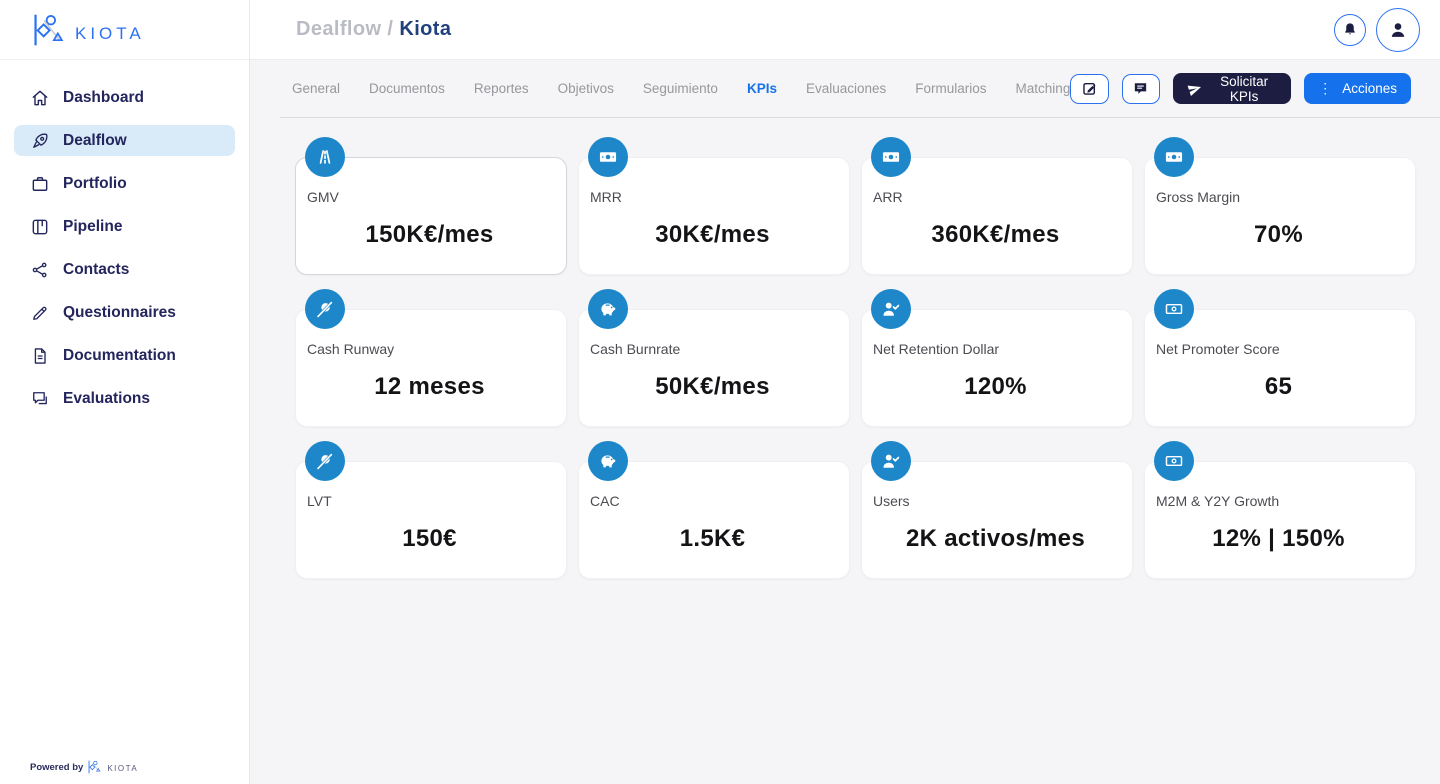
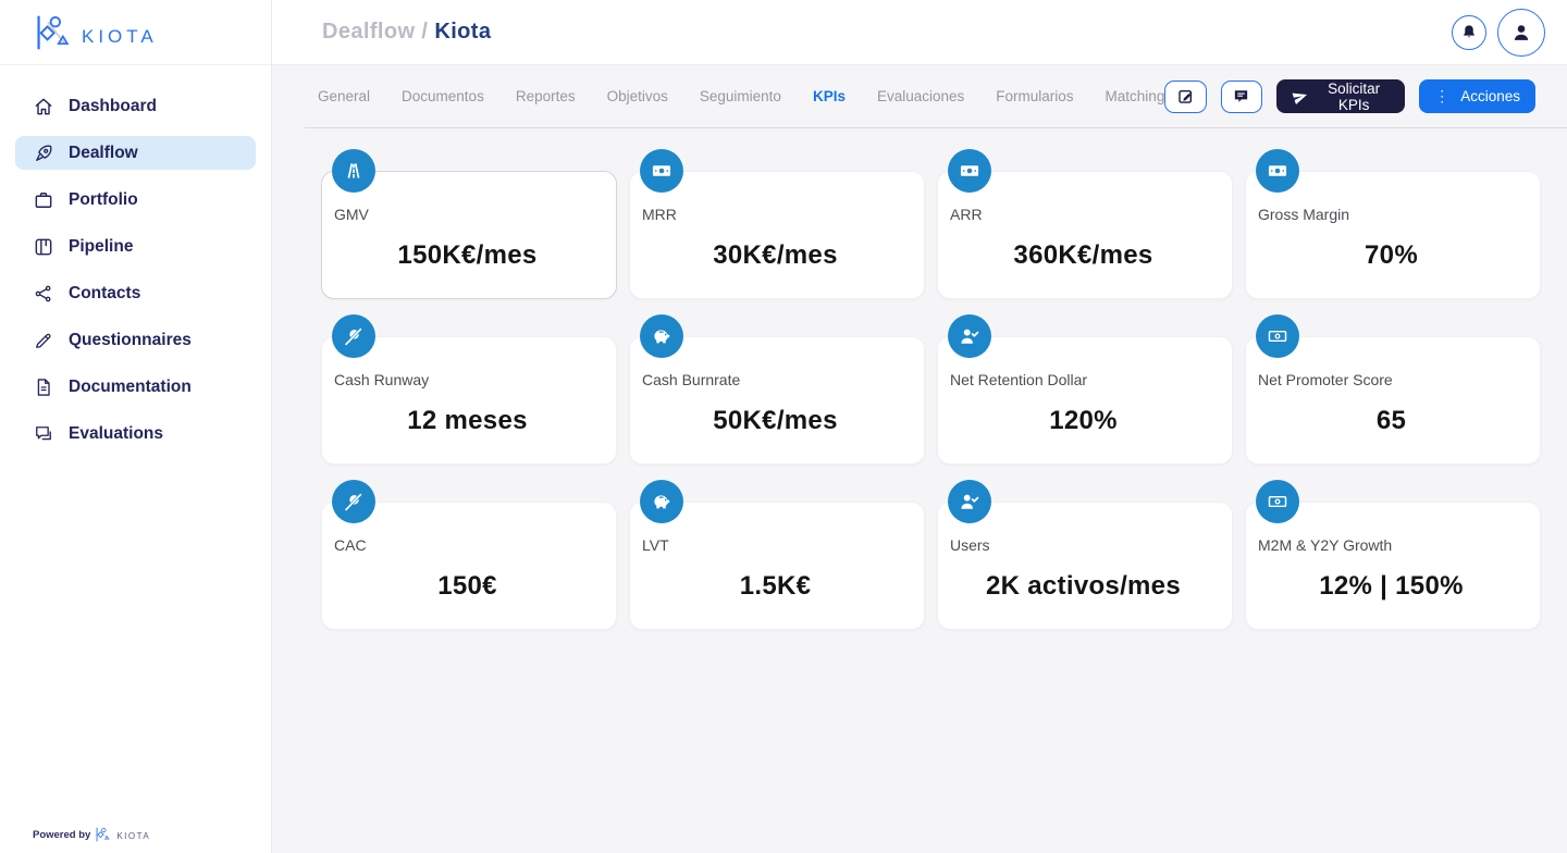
  KIOTA
  Dashboard
  Dealflow
  Portfolio
  Pipeline
  Contacts
  Questionnaires
  Documentation
  Evaluations
  Powered by
  KIOTA
  Dealflow / Kiota
  General
  Documentos
  Reportes
  Objetivos
  Seguimiento
  KPIs
  Evaluaciones
  Formularios
  Matching
  Solicitar KPIs
  ⋮
  Acciones
  GMV
  150K€/mes
  MRR
  30K€/mes
  ARR
  360K€/mes
  Gross Margin
  70%
  Cash Runway
  12 meses
  Cash Burnrate
  50K€/mes
  Net Retention Dollar
  120%
  Net Promoter Score
  65
- LVT
+ CAC
  150€
- CAC
+ LVT
  1.5K€
  Users
  2K activos/mes
  M2M & Y2Y Growth
  12% | 150%
